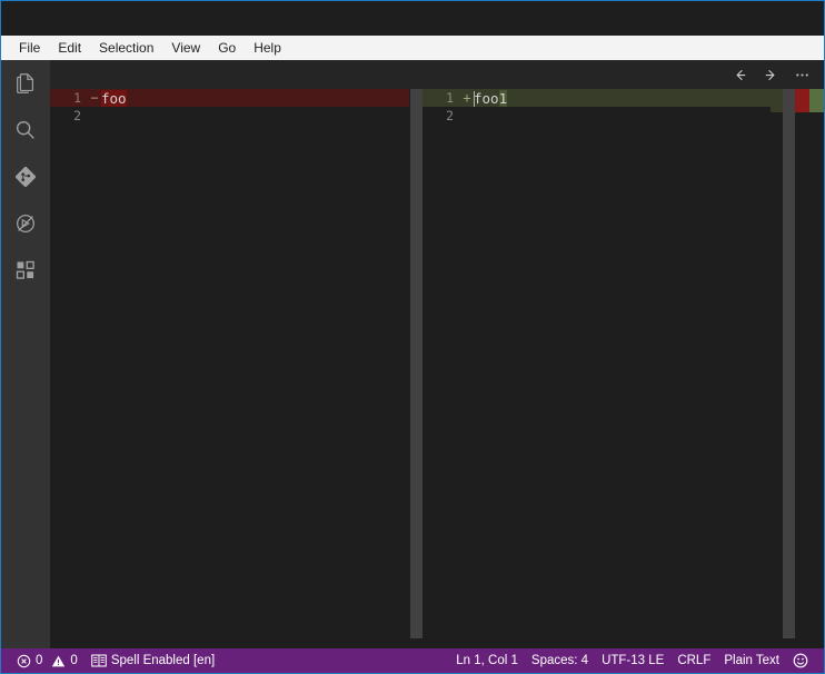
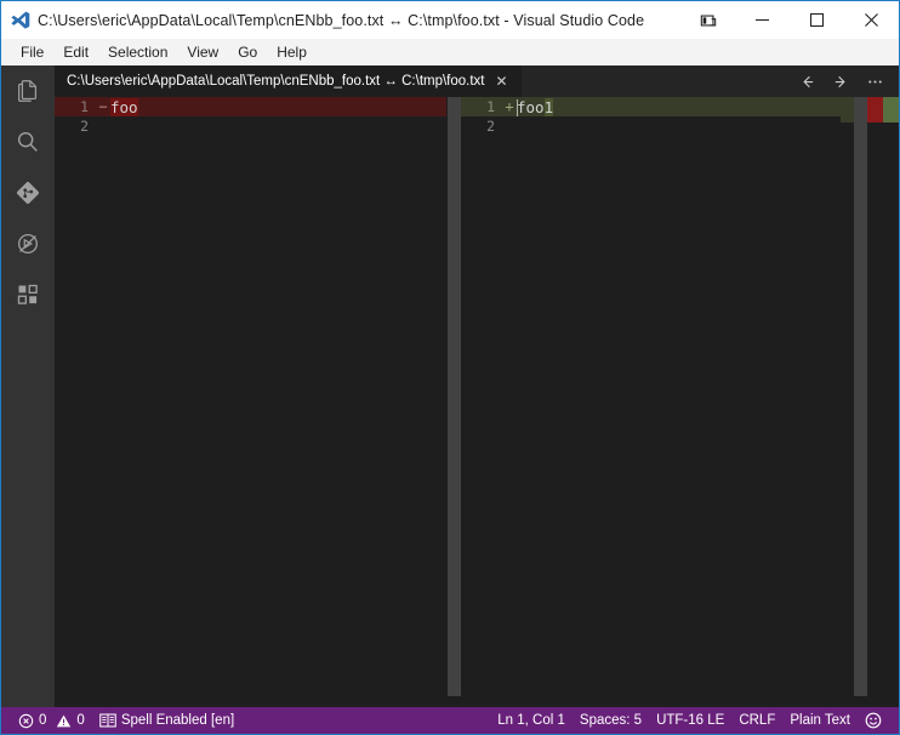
+ C:\Users\eric\AppData\Local\Temp\cnENbb_foo.txt ↔ C:\tmp\foo.txt - Visual Studio Code
  File
  Edit
  Selection
  View
  Go
  Help
+ C:\Users\eric\AppData\Local\Temp\cnENbb_foo.txt ↔ C:\tmp\foo.txt
+ ✕
  1
  −
  foo
  2
  1
  +
  foo1
  2
  0
  0
  Spell Enabled [en]
  Ln 1, Col 1
- Spaces: 4
+ Spaces: 5
- UTF-13 LE
+ UTF-16 LE
  CRLF
  Plain Text
